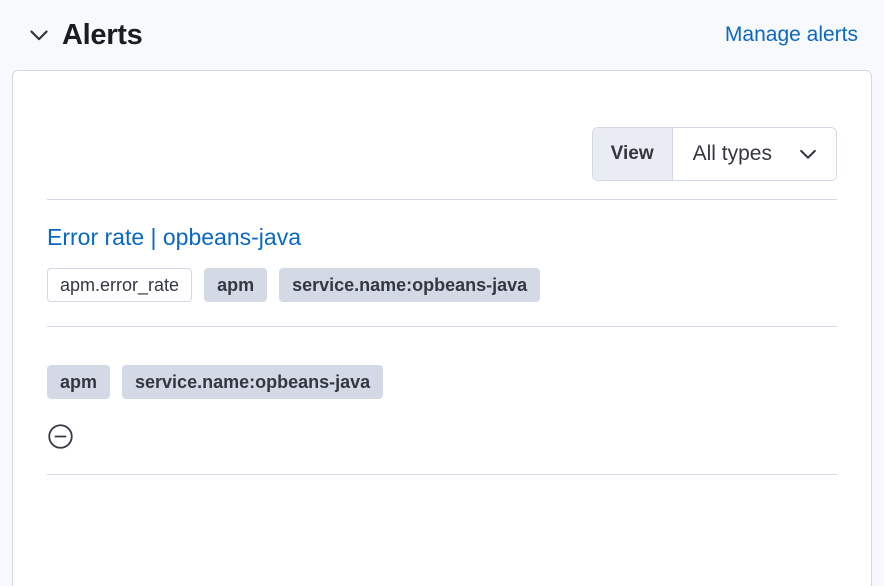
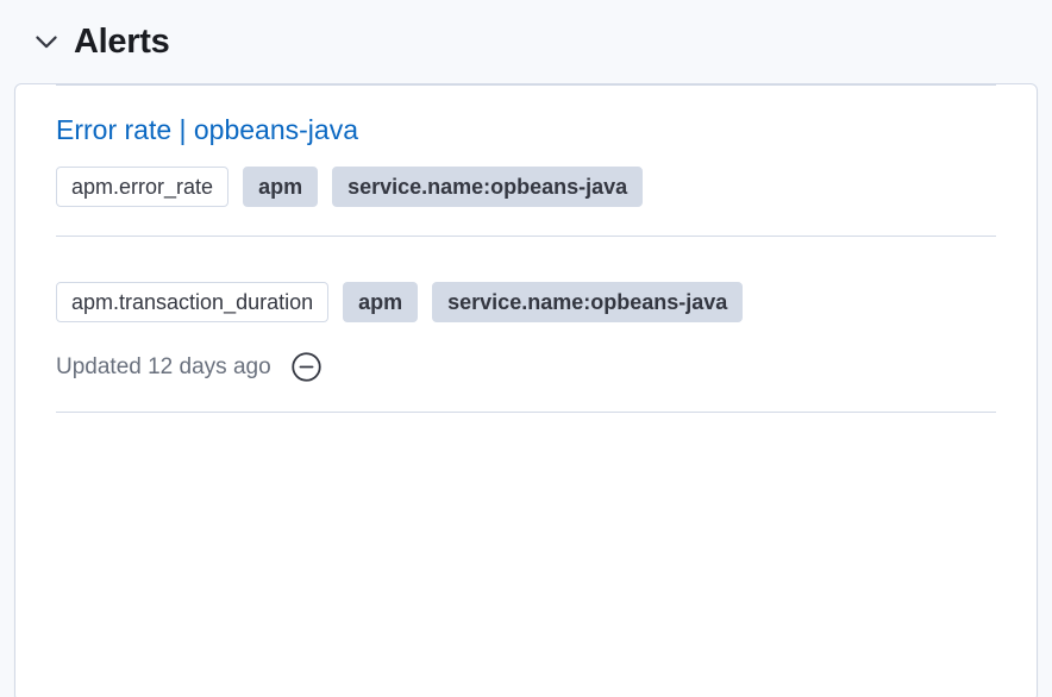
  Alerts
- Manage alerts
- View
- All types
  Error rate | opbeans-java
  apm.error_rate
  apm
  service.name:opbeans-java
+ apm.transaction_duration
  apm
  service.name:opbeans-java
+ Updated 12 days ago
